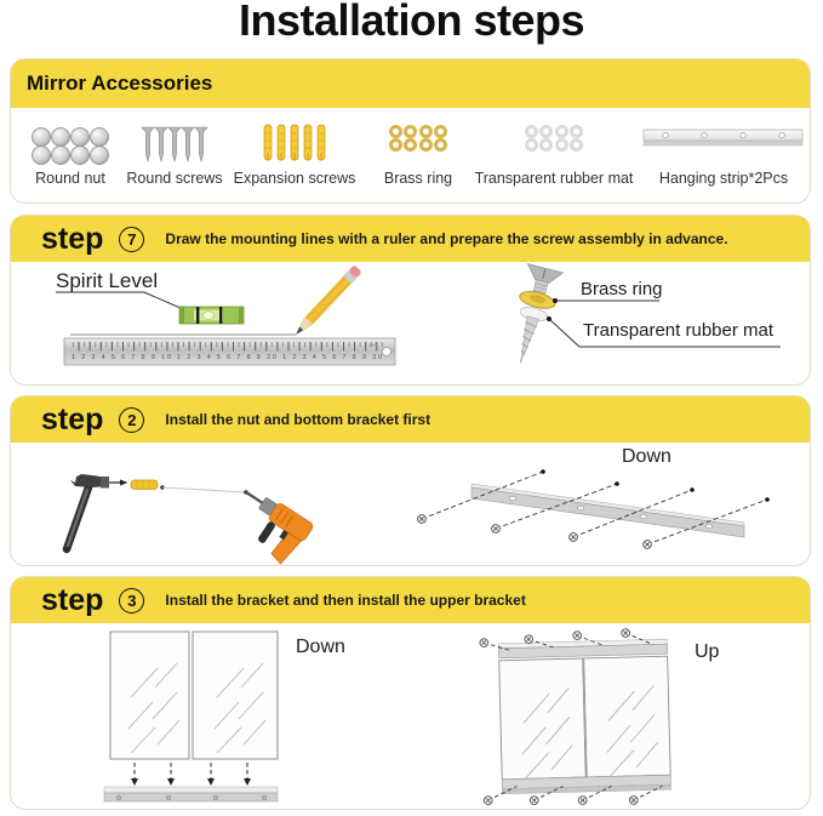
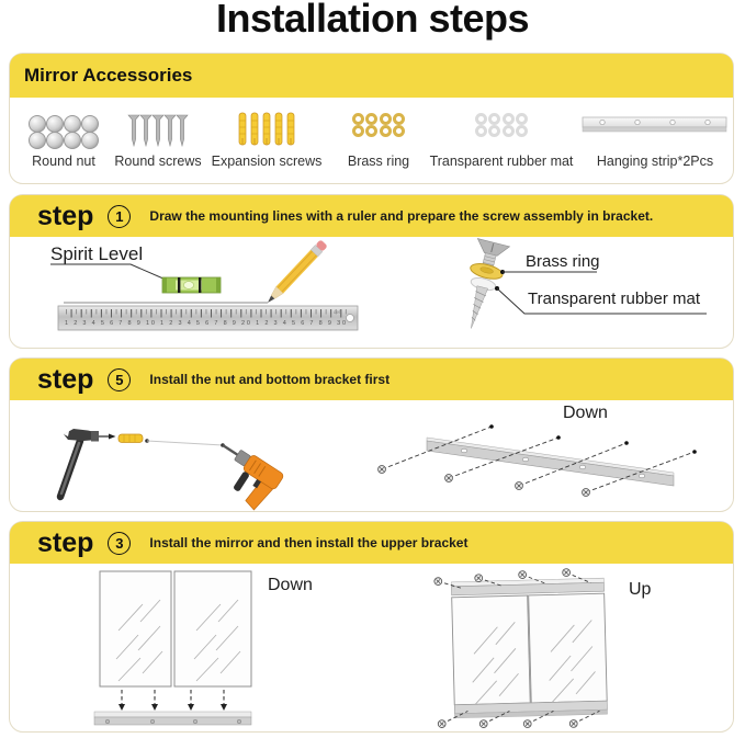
  Installation steps
  Mirror Accessories
  Round nut
  Round screws
  Expansion screws
  Brass ring
  Transparent rubber mat
  Hanging strip*2Pcs
  step
- 7
+ 1
- Draw the mounting lines with a ruler and prepare the screw assembly in advance.
+ Draw the mounting lines with a ruler and prepare the screw assembly in bracket.
  Spirit Level
  Brass ring
  Transparent rubber mat
  step
- 2
+ 5
  Install the nut and bottom bracket first
  Down
  step
  3
- Install the bracket and then install the upper bracket
+ Install the mirror and then install the upper bracket
  Down
  Up
